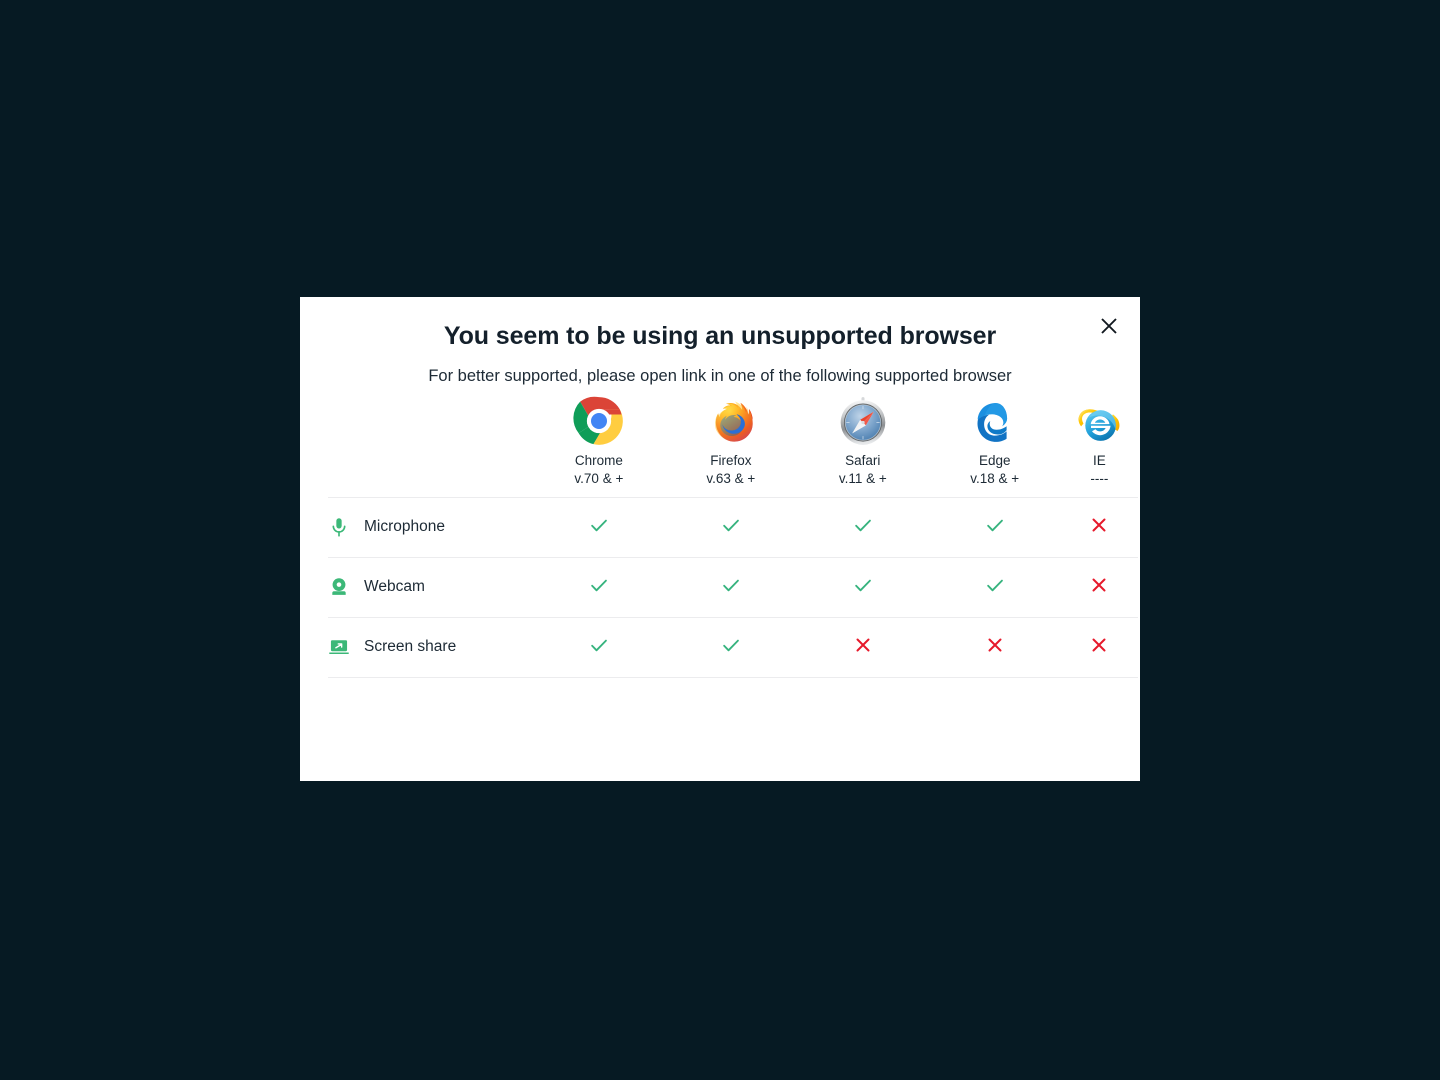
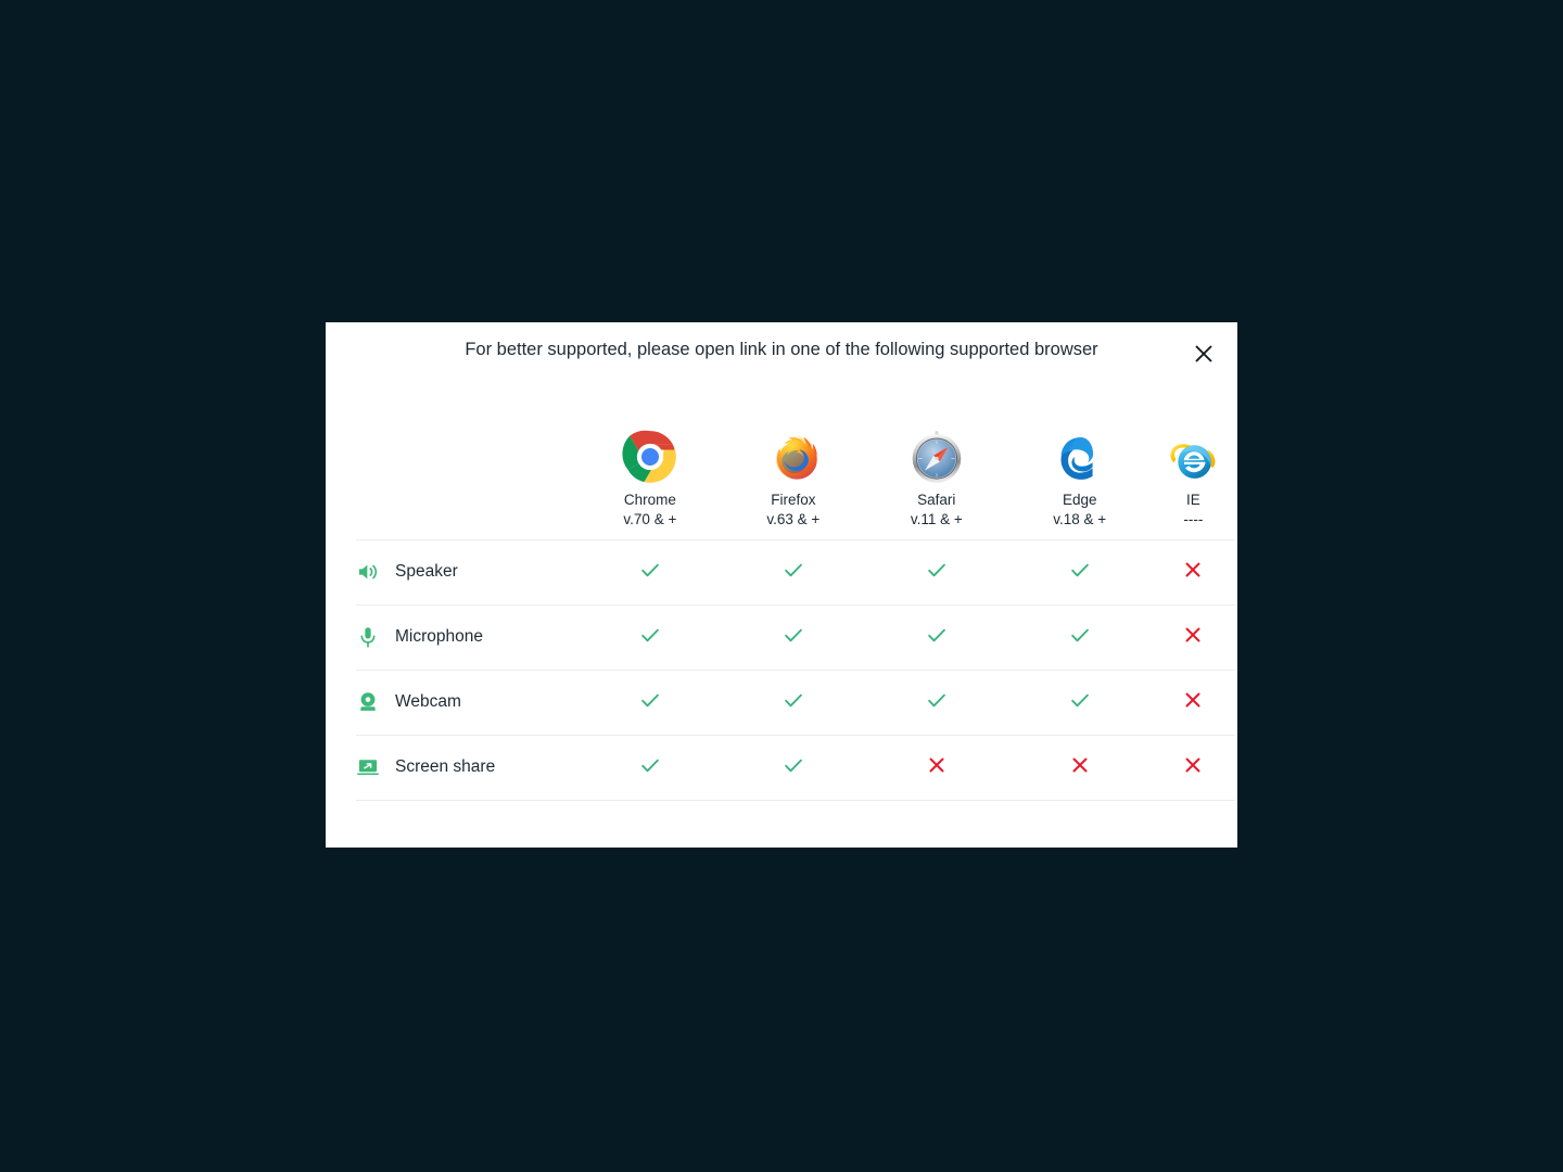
- You seem to be using an unsupported browser
  For better supported, please open link in one of the following supported browser
  	Chrome v.70 & +	Firefox v.63 & +	Safari v.11 & +	Edge v.18 & +	IE ----
+ Speaker
  Microphone
  Webcam
  Screen share
